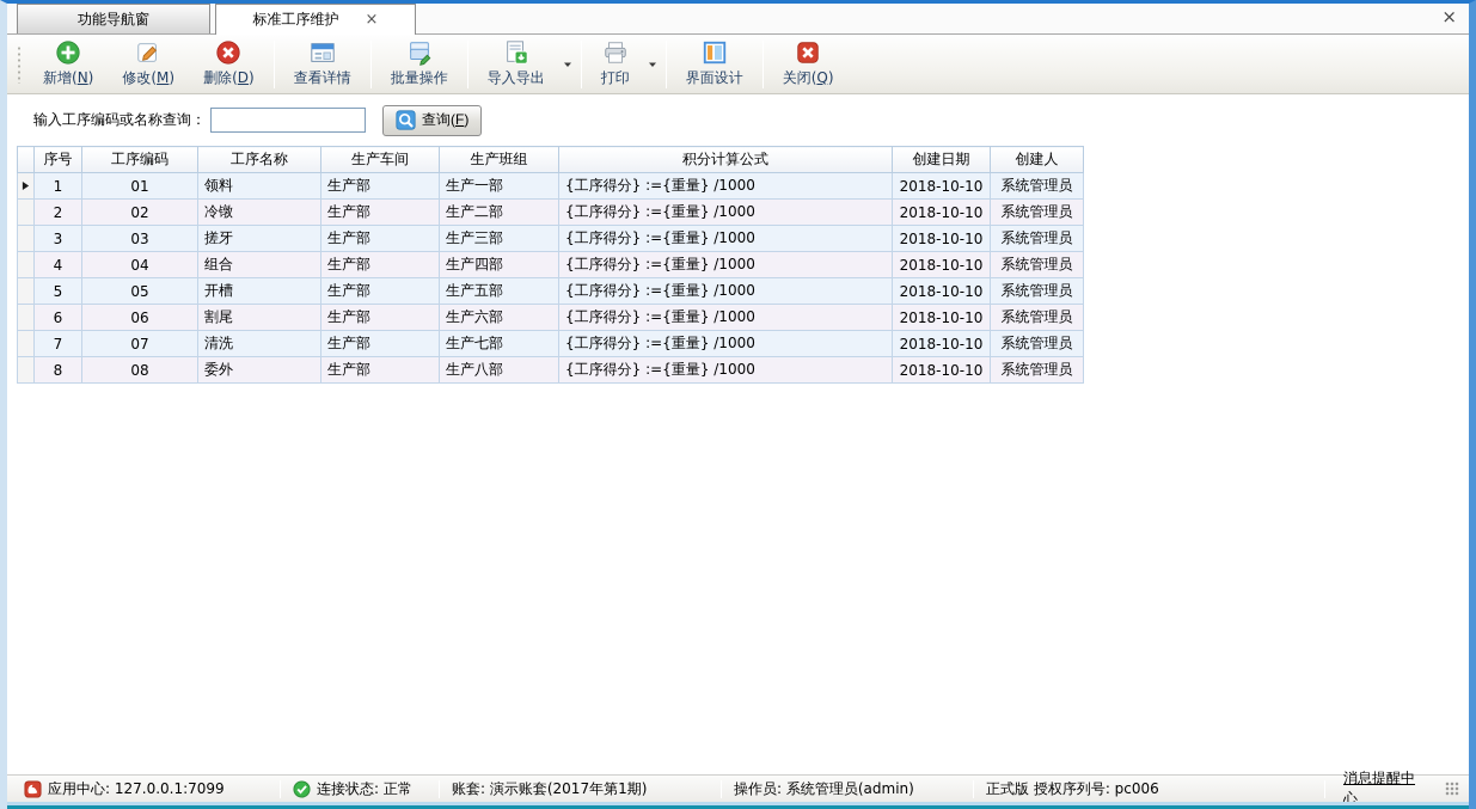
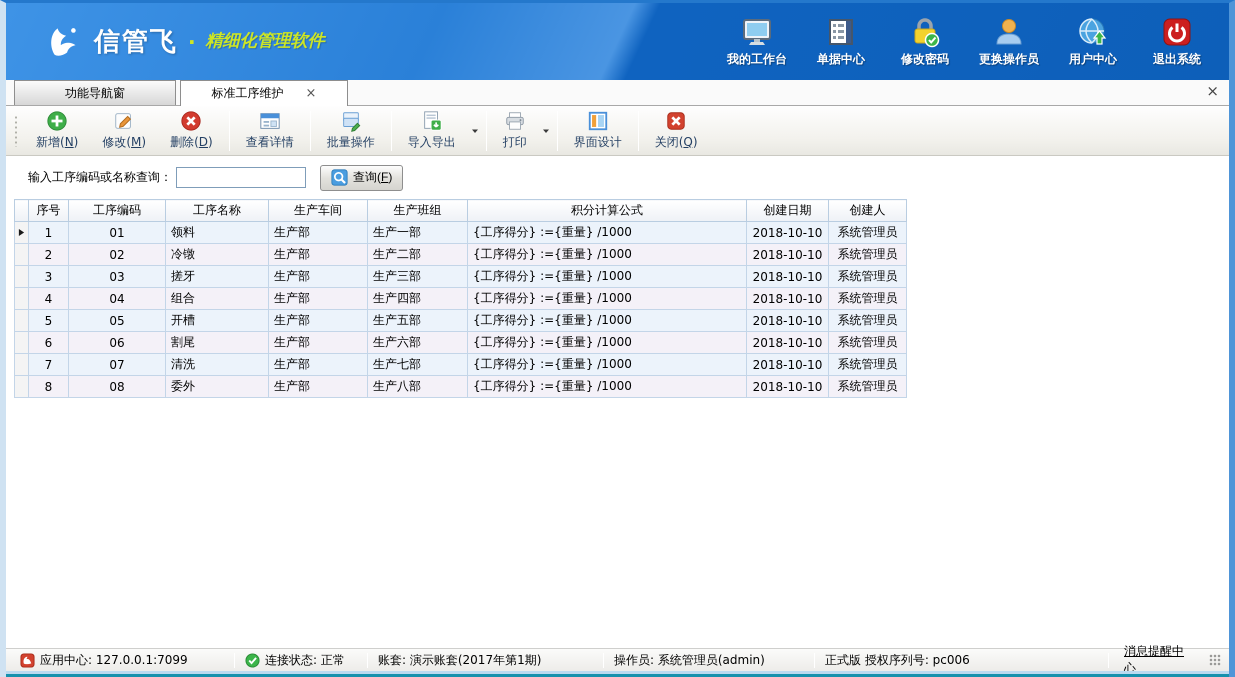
+ 信管飞
+ ·
+ 精细化管理软件
+ 我的工作台
+ 单据中心
+ 修改密码
+ 更换操作员
+ 用户中心
+ 退出系统
  功能导航窗
  标准工序维护
  ×
  ×
  新增(N)
  修改(M)
  删除(D)
  查看详情
  批量操作
  导入导出
  打印
  界面设计
  关闭(Q)
  输入工序编码或名称查询：
  查询(F)
  	序号	工序编码	工序名称	生产车间	生产班组	积分计算公式	创建日期	创建人
  	1	01	领料	生产部	生产一部	{工序得分} :={重量} /1000	2018-10-10	系统管理员
  	2	02	冷镦	生产部	生产二部	{工序得分} :={重量} /1000	2018-10-10	系统管理员
  	3	03	搓牙	生产部	生产三部	{工序得分} :={重量} /1000	2018-10-10	系统管理员
  	4	04	组合	生产部	生产四部	{工序得分} :={重量} /1000	2018-10-10	系统管理员
  	5	05	开槽	生产部	生产五部	{工序得分} :={重量} /1000	2018-10-10	系统管理员
  	6	06	割尾	生产部	生产六部	{工序得分} :={重量} /1000	2018-10-10	系统管理员
  	7	07	清洗	生产部	生产七部	{工序得分} :={重量} /1000	2018-10-10	系统管理员
  	8	08	委外	生产部	生产八部	{工序得分} :={重量} /1000	2018-10-10	系统管理员
  应用中心: 127.0.0.1:7099
  连接状态: 正常
  账套: 演示账套(2017年第1期)
  操作员: 系统管理员(admin)
  正式版 授权序列号: pc006
  消息提醒中心
